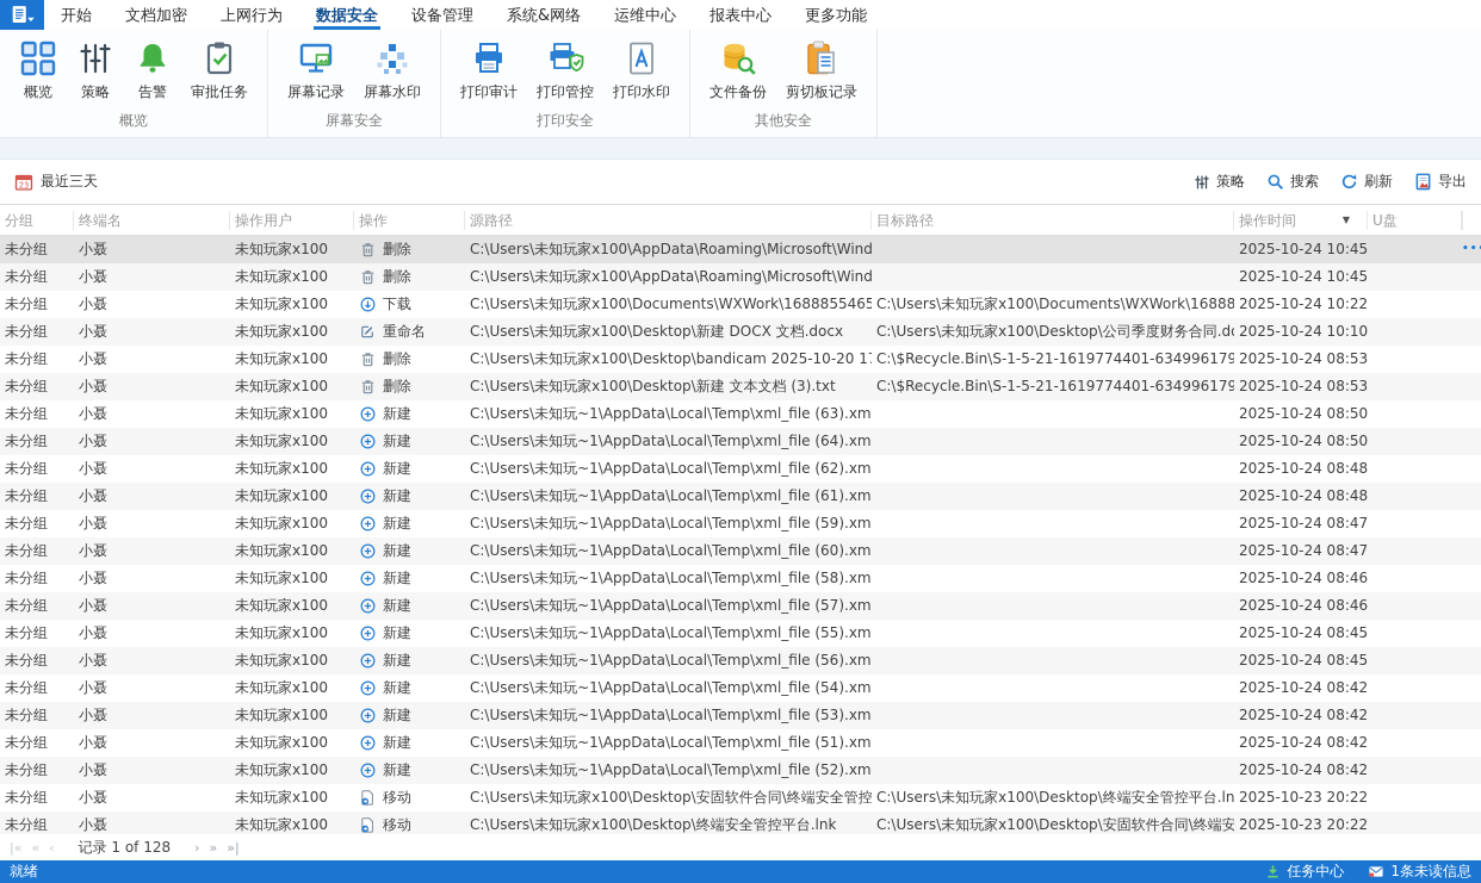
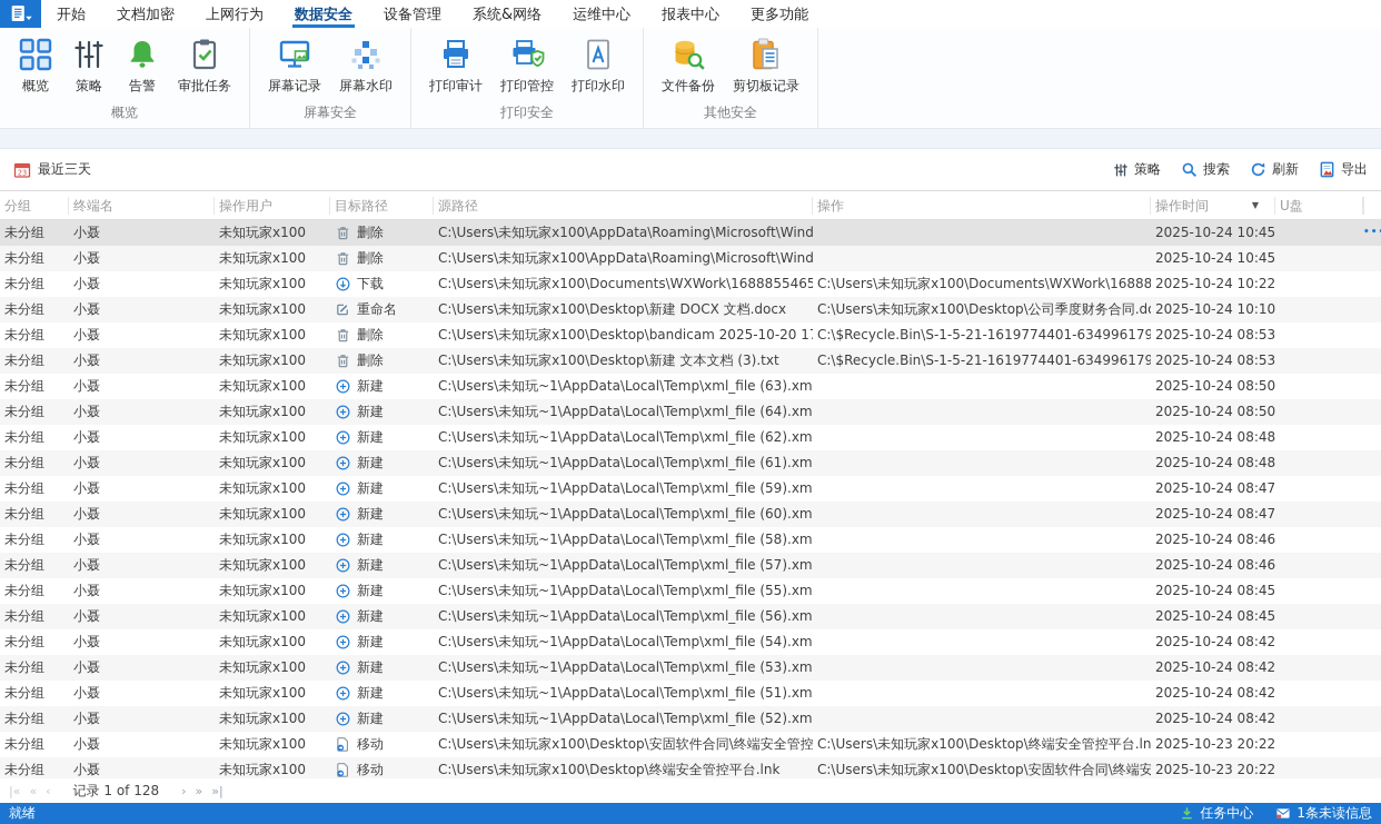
  开始
  文档加密
  上网行为
  数据安全
  设备管理
  系统&网络
  运维中心
  报表中心
  更多功能
  概览
  策略
  告警
  审批任务
  概览
  屏幕记录
  屏幕水印
  屏幕安全
  打印审计
  打印管控
  打印水印
  打印安全
  文件备份
  剪切板记录
  其他安全
  23
  最近三天
  策略
  搜索
  刷新
  导出
  分组
  终端名
  操作用户
- 操作
+ 目标路径
  源路径
- 目标路径
+ 操作
  操作时间
  ▼
  U盘
  未分组
  小聂
  未知玩家x100
  删除
  C:\Users\未知玩家x100\AppData\Roaming\Microsoft\Wind
  2025-10-24 10:45
  未分组
  小聂
  未知玩家x100
  删除
  C:\Users\未知玩家x100\AppData\Roaming\Microsoft\Wind
  2025-10-24 10:45
  未分组
  小聂
  未知玩家x100
  下载
  C:\Users\未知玩家x100\Documents\WXWork\1688855465
  C:\Users\未知玩家x100\Documents\WXWork\16888
  2025-10-24 10:22
  未分组
  小聂
  未知玩家x100
  重命名
  C:\Users\未知玩家x100\Desktop\新建 DOCX 文档.docx
  C:\Users\未知玩家x100\Desktop\公司季度财务合同.d
  2025-10-24 10:10
  未分组
  小聂
  未知玩家x100
  删除
  C:\Users\未知玩家x100\Desktop\bandicam 2025-10-20 1
  C:\$Recycle.Bin\S-1-5-21-1619774401-634996179
  2025-10-24 08:53
  未分组
  小聂
  未知玩家x100
  删除
  C:\Users\未知玩家x100\Desktop\新建 文本文档 (3).txt
  C:\$Recycle.Bin\S-1-5-21-1619774401-634996179
  2025-10-24 08:53
  未分组
  小聂
  未知玩家x100
  新建
  C:\Users\未知玩~1\AppData\Local\Temp\xml_file (63).xm
  2025-10-24 08:50
  未分组
  小聂
  未知玩家x100
  新建
  C:\Users\未知玩~1\AppData\Local\Temp\xml_file (64).xm
  2025-10-24 08:50
  未分组
  小聂
  未知玩家x100
  新建
  C:\Users\未知玩~1\AppData\Local\Temp\xml_file (62).xm
  2025-10-24 08:48
  未分组
  小聂
  未知玩家x100
  新建
  C:\Users\未知玩~1\AppData\Local\Temp\xml_file (61).xm
  2025-10-24 08:48
  未分组
  小聂
  未知玩家x100
  新建
  C:\Users\未知玩~1\AppData\Local\Temp\xml_file (59).xm
  2025-10-24 08:47
  未分组
  小聂
  未知玩家x100
  新建
  C:\Users\未知玩~1\AppData\Local\Temp\xml_file (60).xm
  2025-10-24 08:47
  未分组
  小聂
  未知玩家x100
  新建
  C:\Users\未知玩~1\AppData\Local\Temp\xml_file (58).xm
  2025-10-24 08:46
  未分组
  小聂
  未知玩家x100
  新建
  C:\Users\未知玩~1\AppData\Local\Temp\xml_file (57).xm
  2025-10-24 08:46
  未分组
  小聂
  未知玩家x100
  新建
  C:\Users\未知玩~1\AppData\Local\Temp\xml_file (55).xm
  2025-10-24 08:45
  未分组
  小聂
  未知玩家x100
  新建
  C:\Users\未知玩~1\AppData\Local\Temp\xml_file (56).xm
  2025-10-24 08:45
  未分组
  小聂
  未知玩家x100
  新建
  C:\Users\未知玩~1\AppData\Local\Temp\xml_file (54).xm
  2025-10-24 08:42
  未分组
  小聂
  未知玩家x100
  新建
  C:\Users\未知玩~1\AppData\Local\Temp\xml_file (53).xm
  2025-10-24 08:42
  未分组
  小聂
  未知玩家x100
  新建
  C:\Users\未知玩~1\AppData\Local\Temp\xml_file (51).xm
  2025-10-24 08:42
  未分组
  小聂
  未知玩家x100
  新建
  C:\Users\未知玩~1\AppData\Local\Temp\xml_file (52).xm
  2025-10-24 08:42
  未分组
  小聂
  未知玩家x100
  移动
  C:\Users\未知玩家x100\Desktop\安固软件合同\终端安全管控
  C:\Users\未知玩家x100\Desktop\终端安全管控平台.ln
  2025-10-23 20:22
  未分组
  小聂
  未知玩家x100
  移动
  C:\Users\未知玩家x100\Desktop\终端安全管控平台.lnk
  C:\Users\未知玩家x100\Desktop\安固软件合同\终端安
  2025-10-23 20:22
  |«
  «
  ‹
  记录 1 of 128
  ›
  »
  »|
  就绪
  任务中心
  1条未读信息
